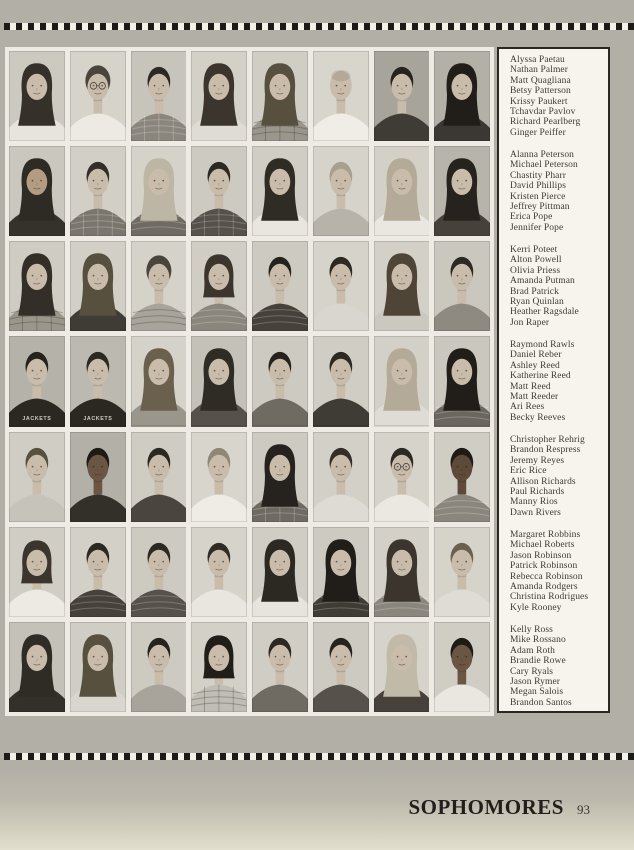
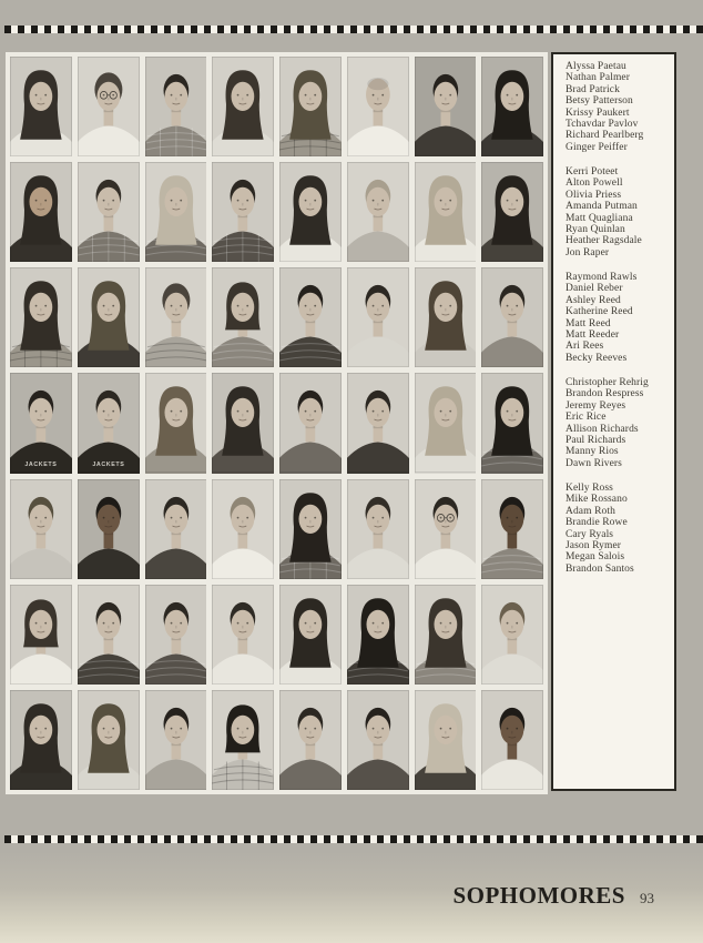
  Alyssa Paetau
  Nathan Palmer
- Matt Quagliana
+ Brad Patrick
  Betsy Patterson
  Krissy Paukert
  Tchavdar Pavlov
  Richard Pearlberg
  Ginger Peiffer
- Alanna Peterson
- Michael Peterson
- Chastity Pharr
- David Phillips
- Kristen Pierce
- Jeffrey Pittman
- Erica Pope
- Jennifer Pope
  Kerri Poteet
  Alton Powell
  Olivia Priess
  Amanda Putman
- Brad Patrick
+ Matt Quagliana
  Ryan Quinlan
  Heather Ragsdale
  Jon Raper
  Raymond Rawls
  Daniel Reber
  Ashley Reed
  Katherine Reed
  Matt Reed
  Matt Reeder
  Ari Rees
  Becky Reeves
  Christopher Rehrig
  Brandon Respress
  Jeremy Reyes
  Eric Rice
  Allison Richards
  Paul Richards
  Manny Rios
  Dawn Rivers
- Margaret Robbins
- Michael Roberts
- Jason Robinson
- Patrick Robinson
- Rebecca Robinson
- Amanda Rodgers
- Christina Rodrigues
- Kyle Rooney
  Kelly Ross
  Mike Rossano
  Adam Roth
  Brandie Rowe
  Cary Ryals
  Jason Rymer
  Megan Salois
  Brandon Santos
  SOPHOMORES
  93
